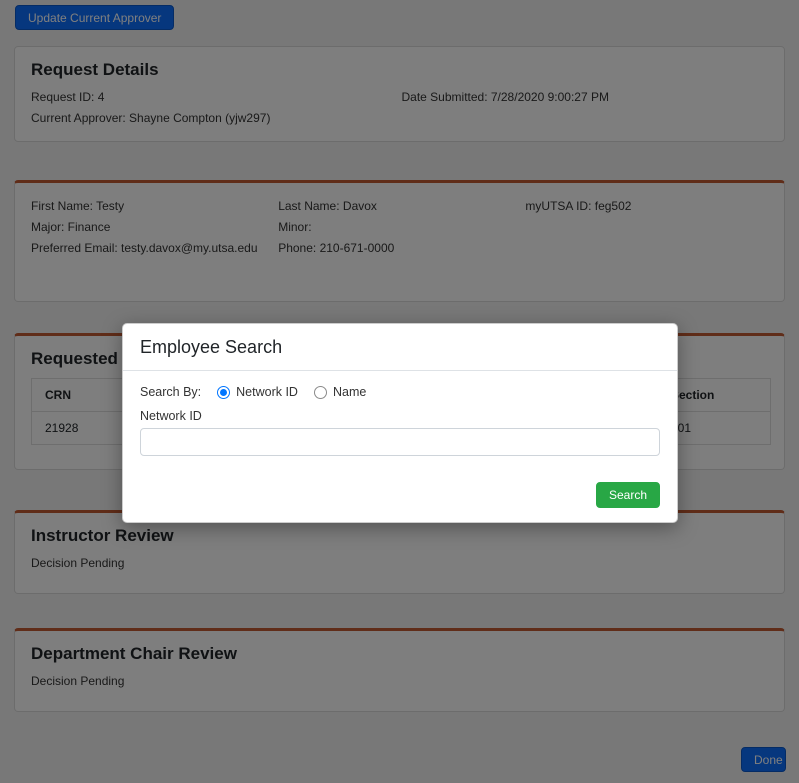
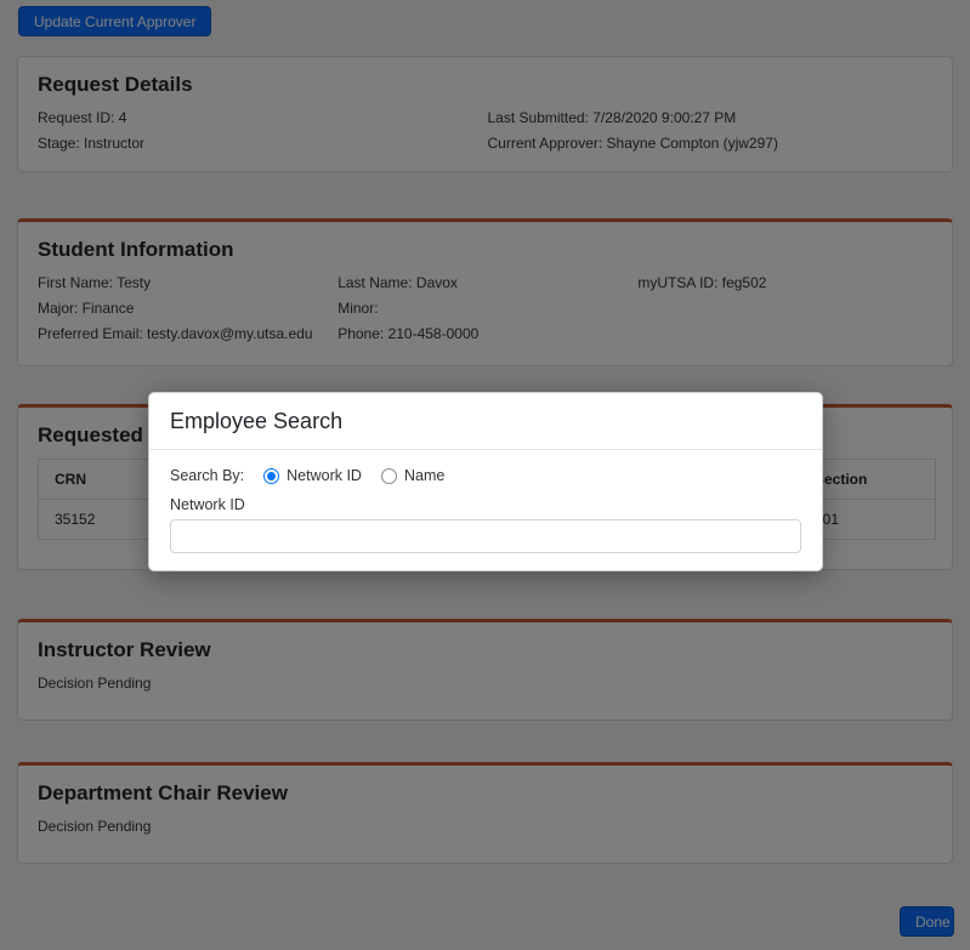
  Update Current Approver
  Request Details
  Request ID: 4
- Date Submitted: 7/28/2020 9:00:27 PM
+ Last Submitted: 7/28/2020 9:00:27 PM
+ Stage: Instructor
  Current Approver: Shayne Compton (yjw297)
+ Student Information
  First Name: Testy
  Last Name: Davox
  myUTSA ID: feg502
  Major: Finance
  Minor:
  Preferred Email: testy.davox@my.utsa.edu
- Phone: 210-671-0000
+ Phone: 210-458-0000
  CRN	ection
- 21928	01
+ 35152	01
  Instructor Review
  Decision Pending
  Department Chair Review
  Decision Pending
  Done
  Employee Search
  Search By:
  Network ID
  Name
  Network ID
- Search
